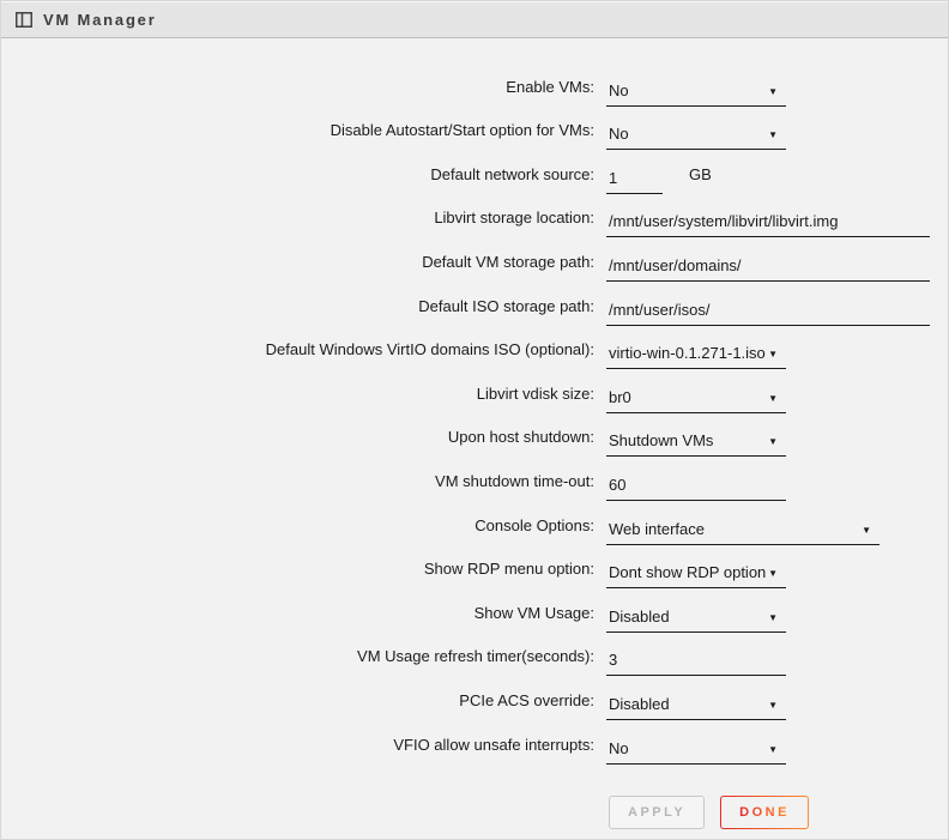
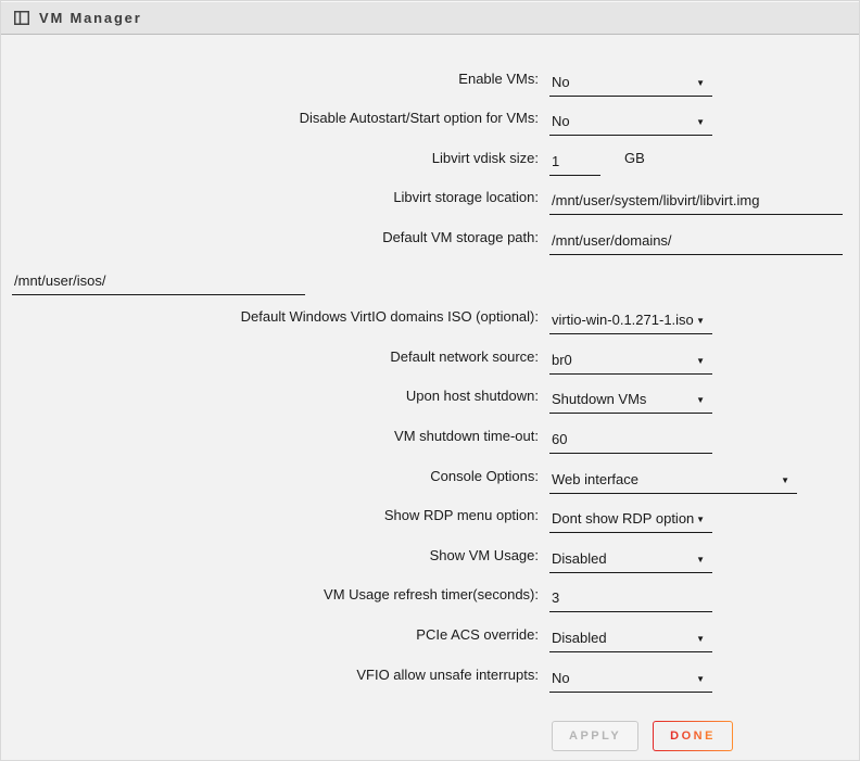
  VM Manager
  Enable VMs:
  No
  ▼
  Disable Autostart/Start option for VMs:
  No
  ▼
- Default network source:
+ Libvirt vdisk size:
  1
  GB
  Libvirt storage location:
  /mnt/user/system/libvirt/libvirt.img
  Default VM storage path:
  /mnt/user/domains/
- Default ISO storage path:
  /mnt/user/isos/
  Default Windows VirtIO domains ISO (optional):
  virtio-win-0.1.271-1.iso
  ▼
- Libvirt vdisk size:
+ Default network source:
  br0
  ▼
  Upon host shutdown:
  Shutdown VMs
  ▼
  VM shutdown time-out:
  60
  Console Options:
  Web interface
  ▼
  Show RDP menu option:
  Dont show RDP option
  ▼
  Show VM Usage:
  Disabled
  ▼
  VM Usage refresh timer(seconds):
  3
  PCIe ACS override:
  Disabled
  ▼
  VFIO allow unsafe interrupts:
  No
  ▼
  APPLY
  DONE
